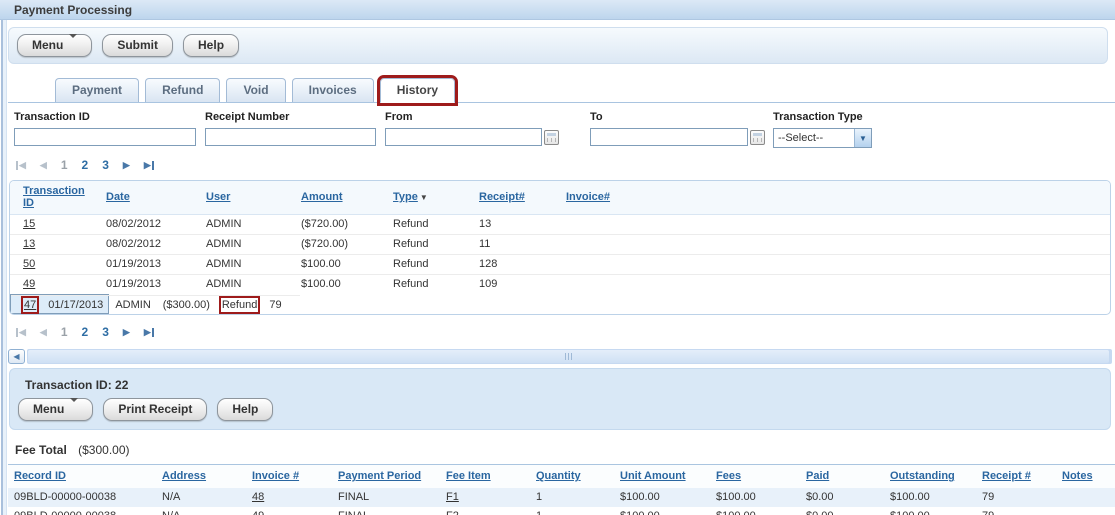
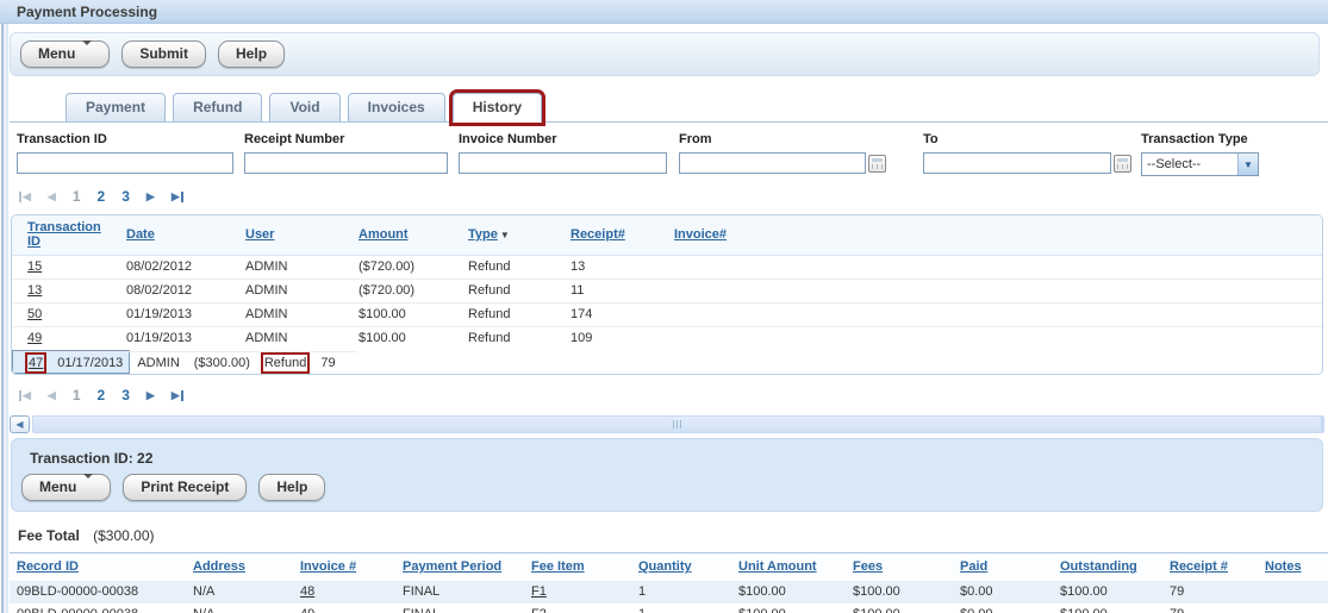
  Payment Processing
  Menu
  Submit
  Help
  Payment Refund Void Invoices History
  Transaction ID
  Receipt Number
+ Invoice Number
  From
  To
  Transaction Type
  --Select--
  ▼
  ◀
  ◀
  1
  2
  3
  ▶
  ▶
  Transaction ID	Date	User	Amount	Type ▼	Receipt#	Invoice#
  15	08/02/2012	ADMIN	($720.00)	Refund	13
  13	08/02/2012	ADMIN	($720.00)	Refund	11
- 50	01/19/2013	ADMIN	$100.00	Refund	128
+ 50	01/19/2013	ADMIN	$100.00	Refund	174
  49	01/19/2013	ADMIN	$100.00	Refund	109
  47
  01/17/2013
  ADMIN
  ($300.00)
  Refund
  79
  ◀
  ◀
  1
  2
  3
  ▶
  ▶
  ◀
  Transaction ID: 22
  Menu
  Print Receipt
  Help
  Fee Total ($300.00)
  Record ID	Address	Invoice #	Payment Period	Fee Item	Quantity	Unit Amount	Fees	Paid	Outstanding	Receipt #	Notes
  09BLD-00000-00038	N/A	48	FINAL	F1	1	$100.00	$100.00	$0.00	$100.00	79
